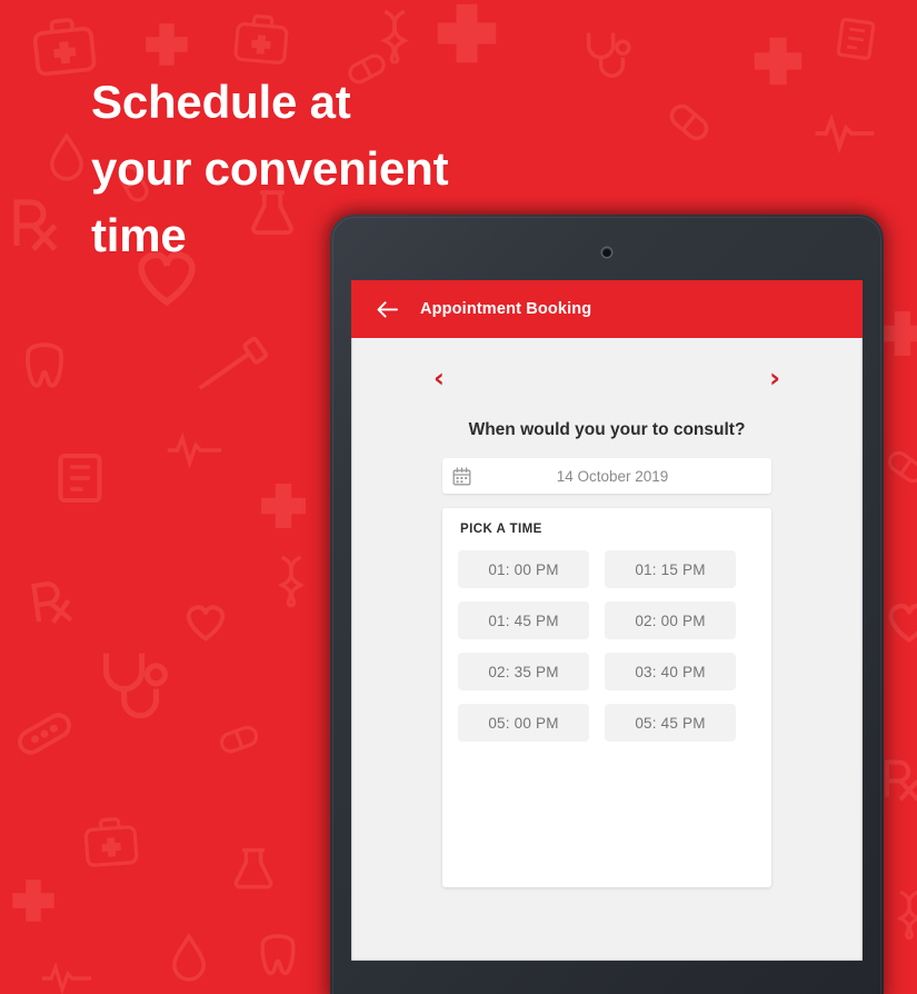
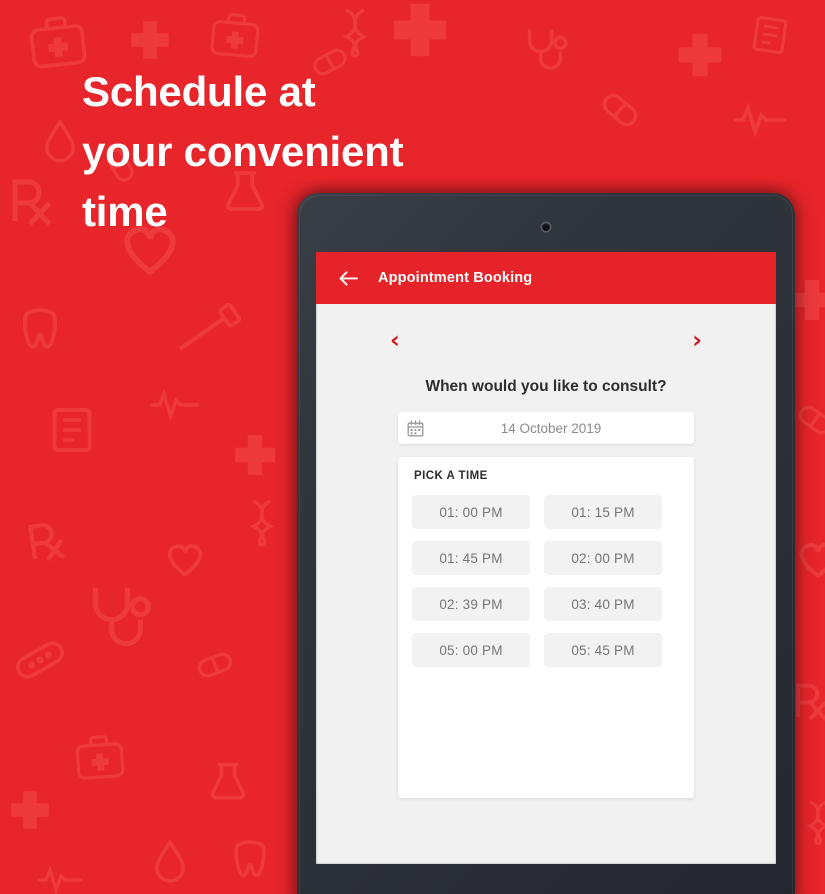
  Schedule at
  your convenient
  time
  Appointment Booking
  ‹
  ›
- When would you your to consult?
+ When would you like to consult?
  14 October 2019
  PICK A TIME
  01: 00 PM
  01: 15 PM
  01: 45 PM
  02: 00 PM
- 02: 35 PM
+ 02: 39 PM
  03: 40 PM
  05: 00 PM
  05: 45 PM
